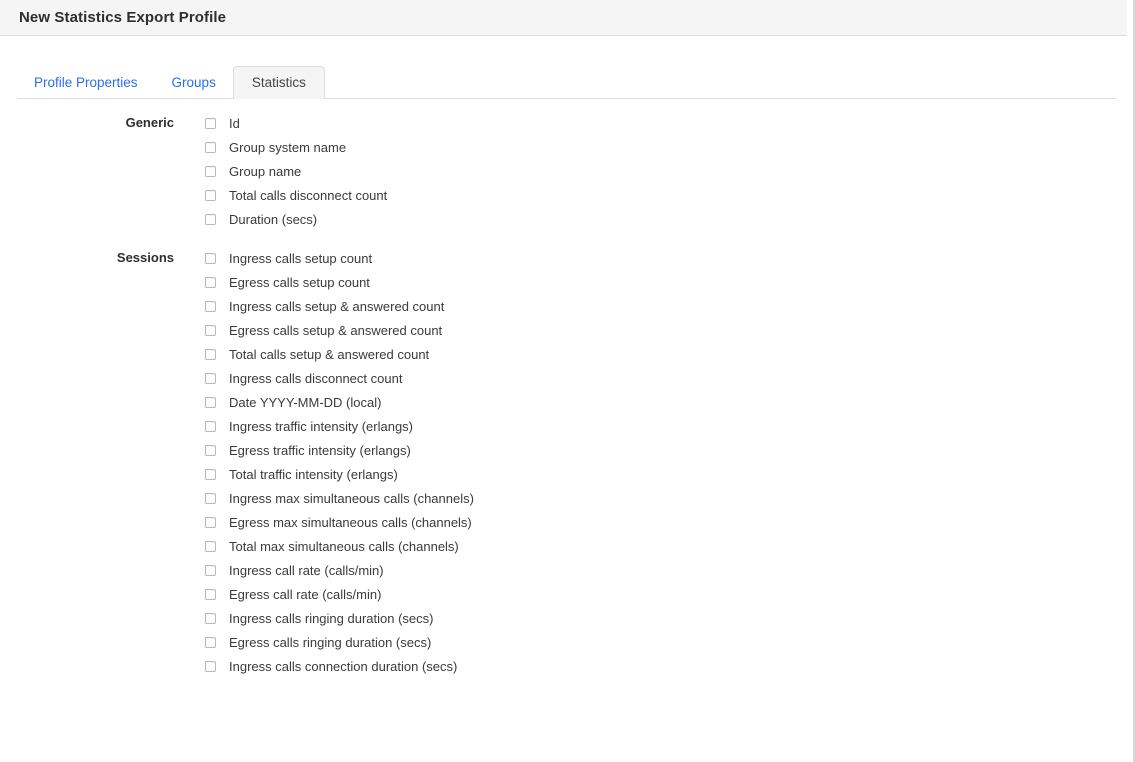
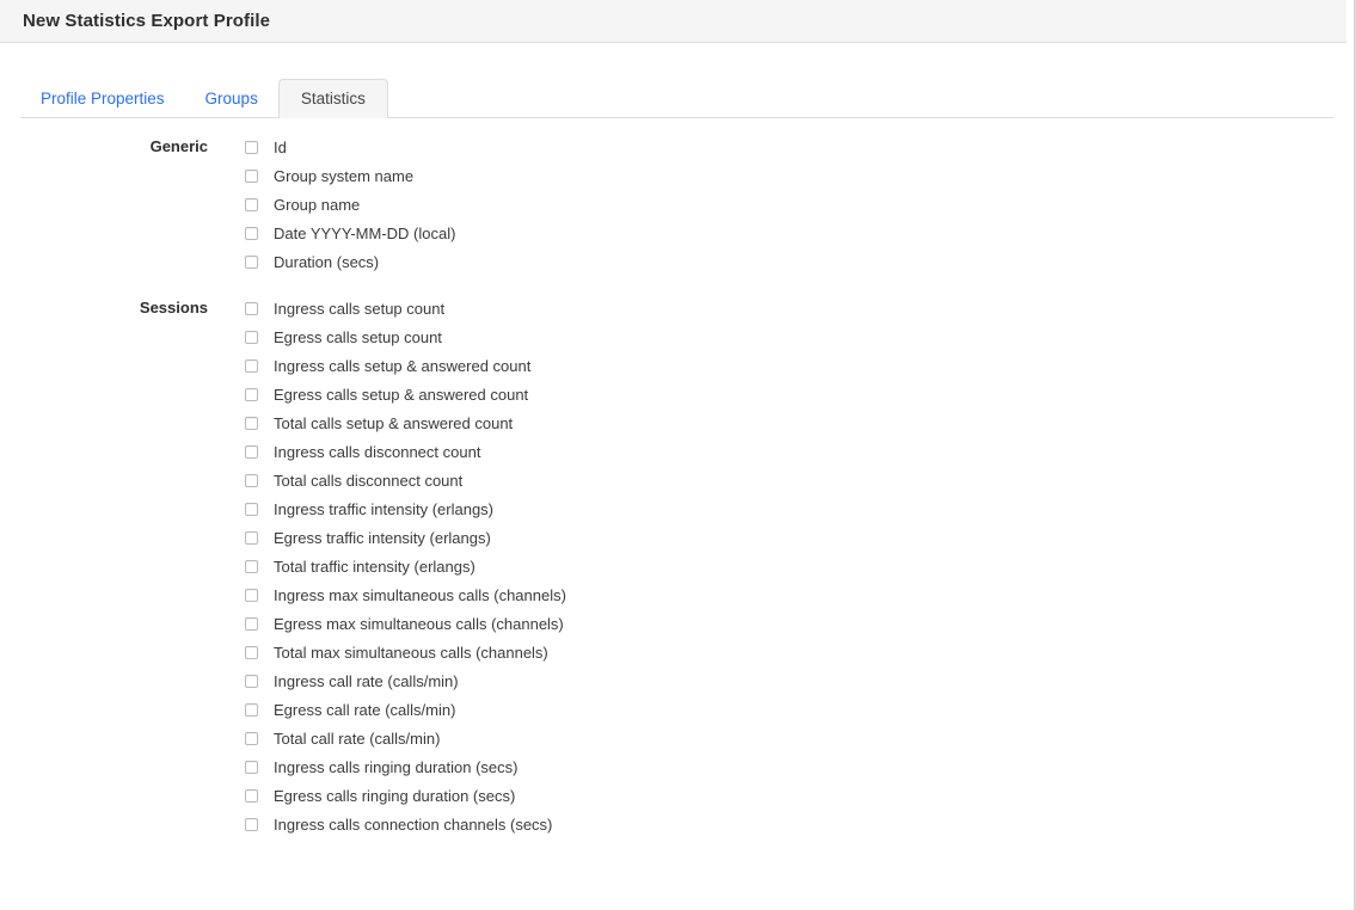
  New Statistics Export Profile
  Profile Properties
  Groups
  Statistics
  Generic
  Id
  Group system name
  Group name
- Total calls disconnect count
+ Date YYYY-MM-DD (local)
  Duration (secs)
  Sessions
  Ingress calls setup count
  Egress calls setup count
  Ingress calls setup & answered count
  Egress calls setup & answered count
  Total calls setup & answered count
  Ingress calls disconnect count
- Date YYYY-MM-DD (local)
+ Total calls disconnect count
  Ingress traffic intensity (erlangs)
  Egress traffic intensity (erlangs)
  Total traffic intensity (erlangs)
  Ingress max simultaneous calls (channels)
  Egress max simultaneous calls (channels)
  Total max simultaneous calls (channels)
  Ingress call rate (calls/min)
  Egress call rate (calls/min)
+ Total call rate (calls/min)
  Ingress calls ringing duration (secs)
  Egress calls ringing duration (secs)
- Ingress calls connection duration (secs)
+ Ingress calls connection channels (secs)
